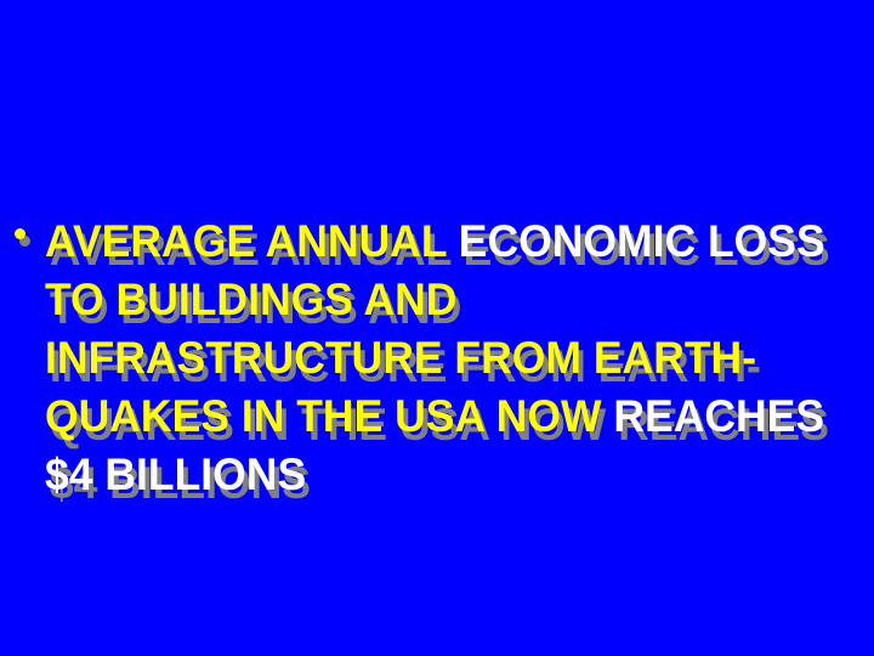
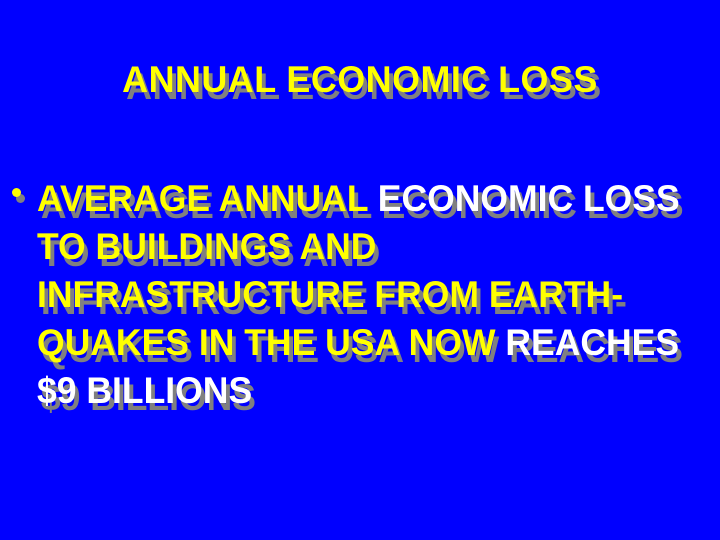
+ ANNUAL ECONOMIC LOSS
- AVERAGE ANNUAL ECONOMIC LOSS TO BUILDINGS AND INFRASTRUCTURE FROM EARTH-QUAKES IN THE USA NOW REACHES $4 BILLIONS
+ AVERAGE ANNUAL ECONOMIC LOSS TO BUILDINGS AND INFRASTRUCTURE FROM EARTH-QUAKES IN THE USA NOW REACHES $9 BILLIONS
